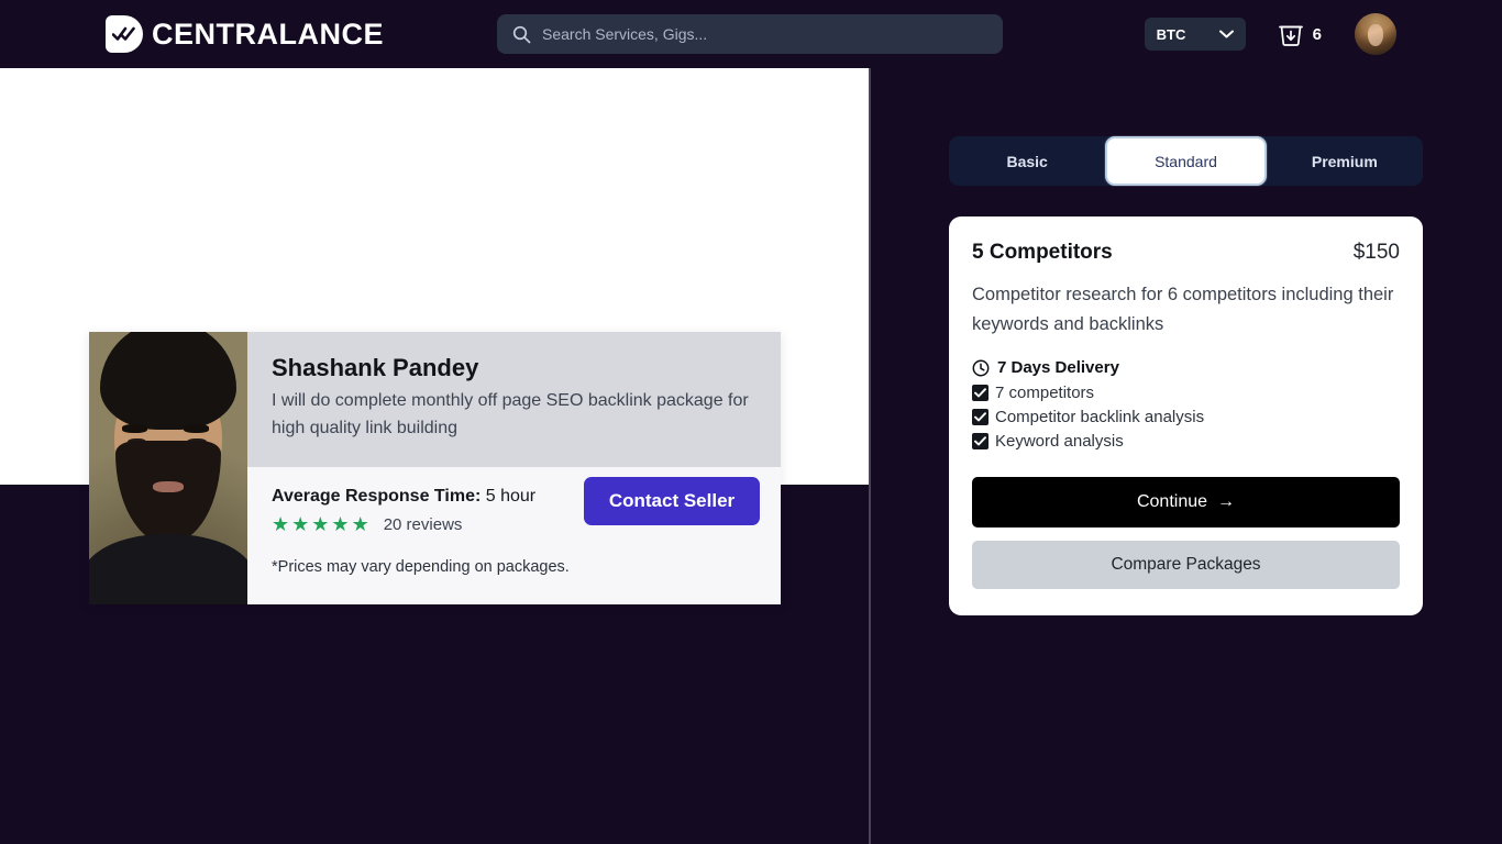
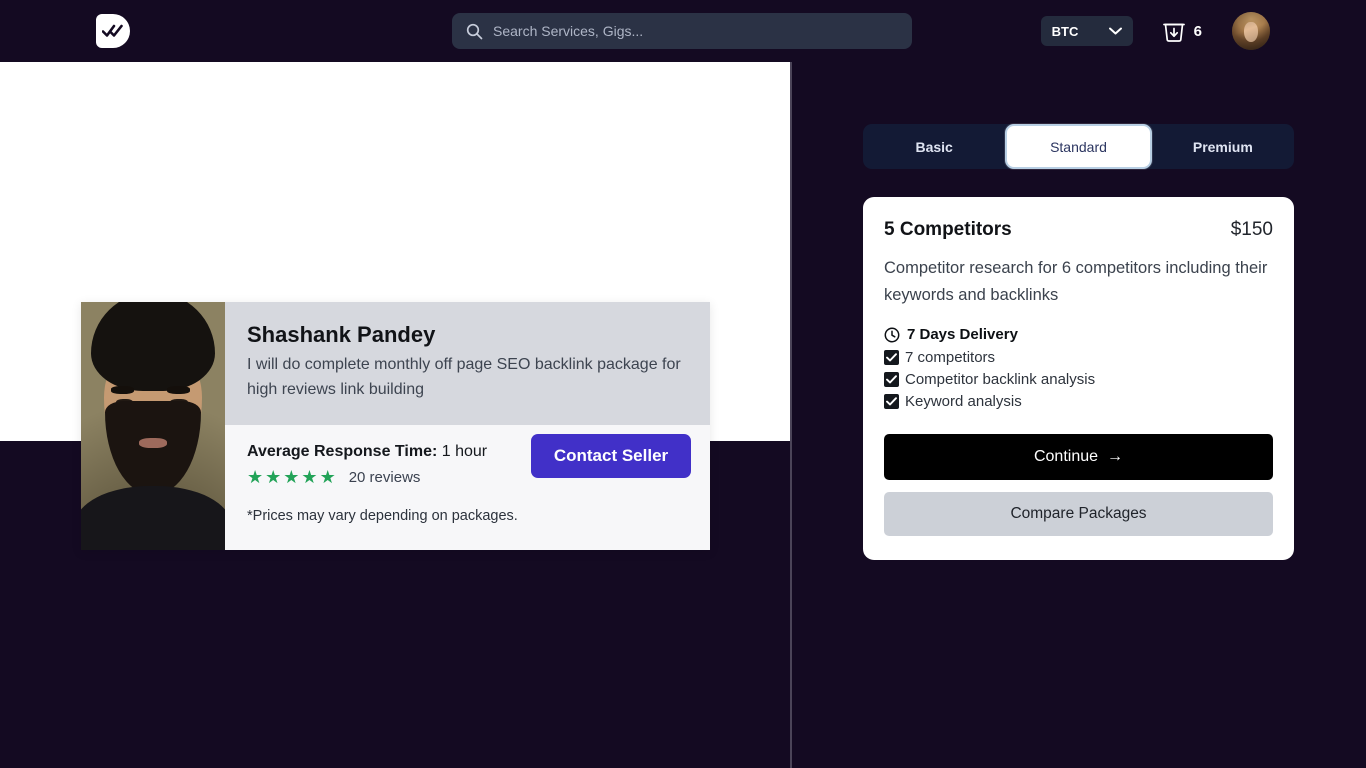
- CENTRALANCE
  Search Services, Gigs...
  BTC
  6
  Shashank Pandey
- I will do complete monthly off page SEO backlink package for high quality link building
+ I will do complete monthly off page SEO backlink package for high reviews link building
- Average Response Time: 5 hour
+ Average Response Time: 1 hour
  ★
  ★
  ★
  ★
  ★
  20 reviews
  *Prices may vary depending on packages.
  Contact Seller
  Basic
  Standard
  Premium
  5 Competitors
  $150
  Competitor research for 6 competitors including their keywords and backlinks
  7 Days Delivery
  7 competitors
  Competitor backlink analysis
  Keyword analysis
  Continue
  →
  Compare Packages
